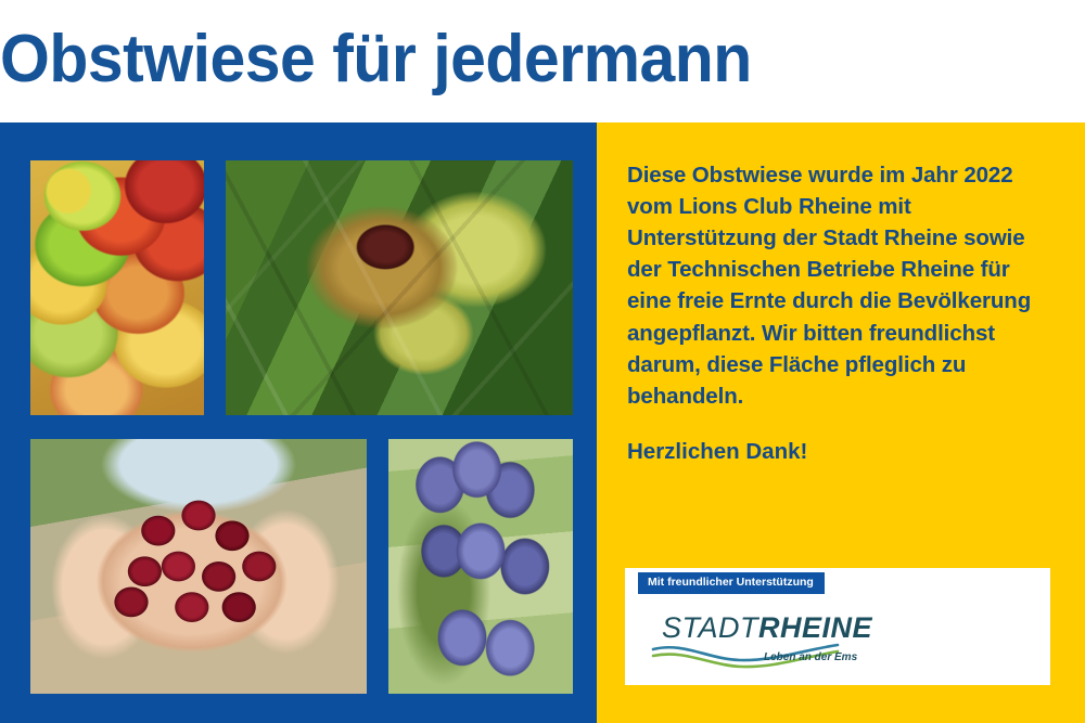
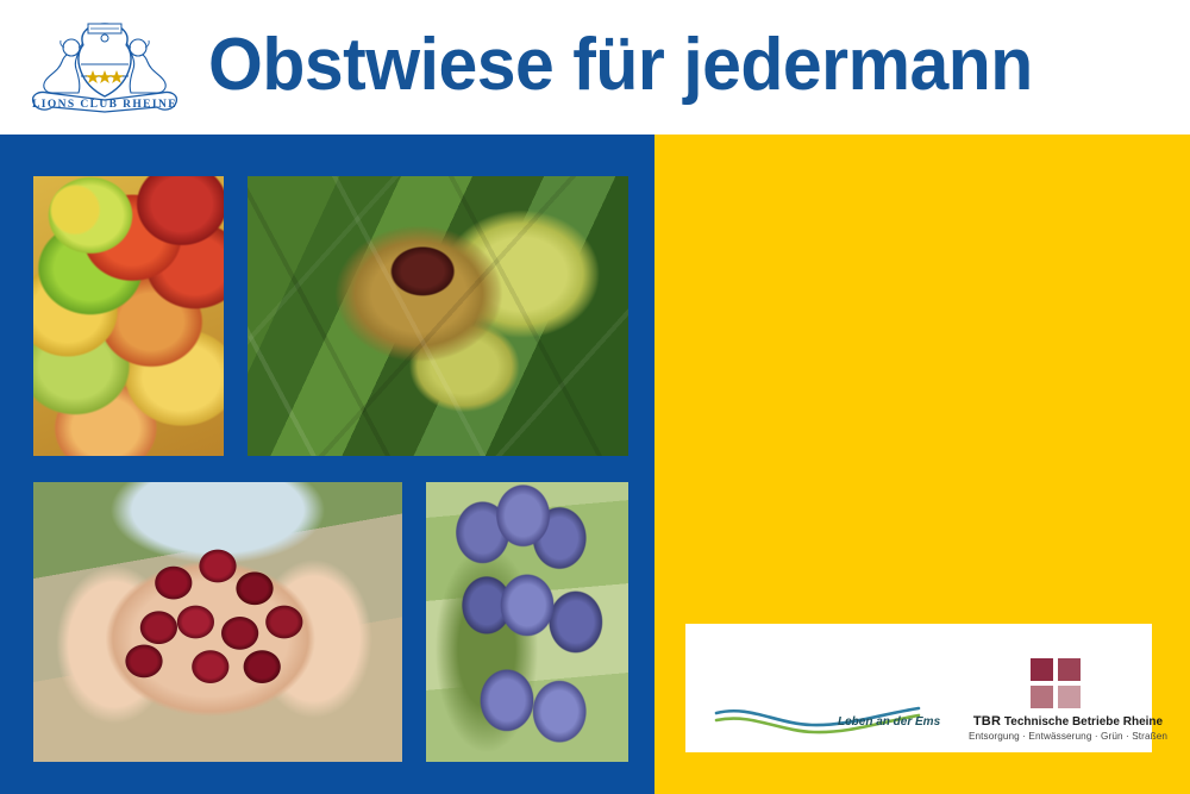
+ LIONS CLUB RHEINE
  Obstwiese für jedermann
- Diese Obstwiese wurde im Jahr 2022 vom Lions Club Rheine mit Unterstützung der Stadt Rheine sowie der Technischen Betriebe Rheine für eine freie Ernte durch die Bevölkerung angepflanzt. Wir bitten freundlichst darum, diese Fläche pfleglich zu behandeln.
- Herzlichen Dank!
- Mit freundlicher Unterstützung
- STADTRHEINE
  Leben an der Ems
+ TBR Technische Betriebe Rheine
+ Entsorgung · Entwässerung · Grün · Straßen
